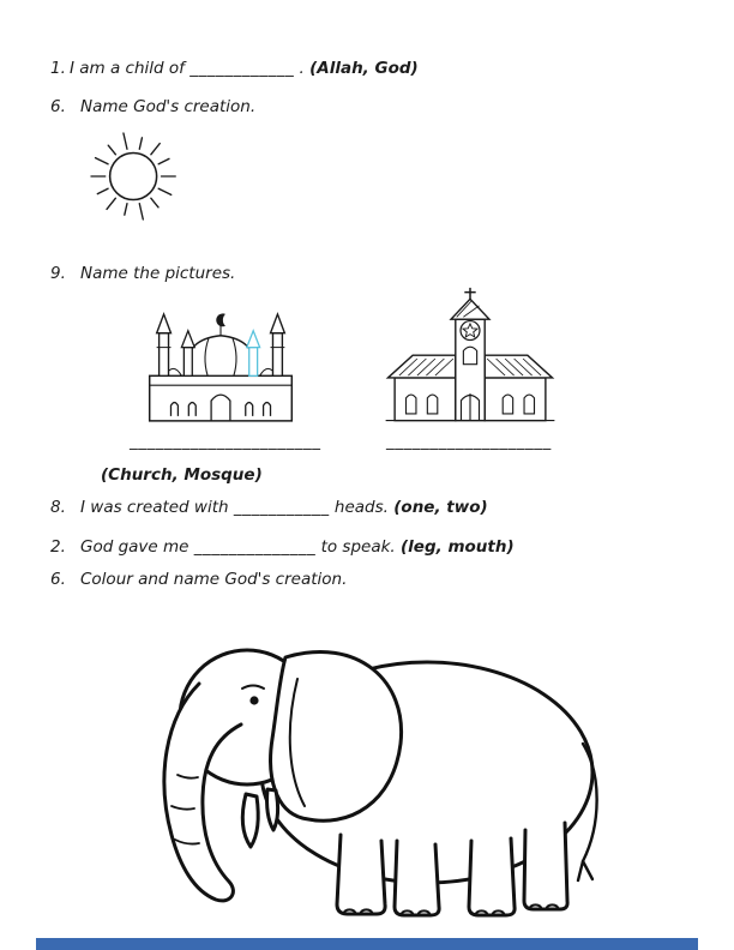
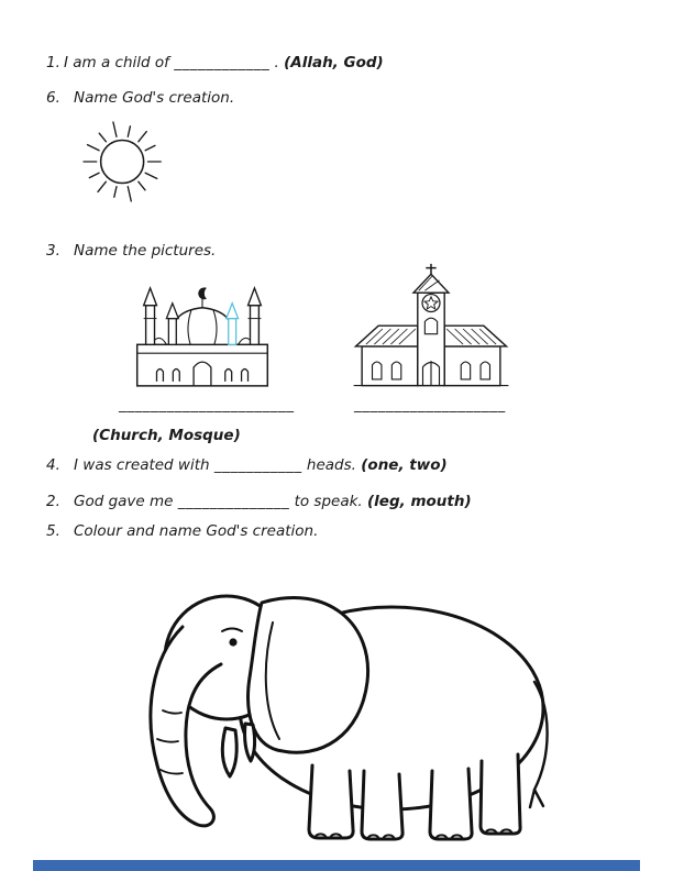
  1. I am a child of ____________ . (Allah, God)
  6. Name God's creation.
- 9. Name the pictures.
+ 3. Name the pictures.
  ______________________
  ___________________
  (Church, Mosque)
- 8. I was created with ___________ heads. (one, two)
+ 4. I was created with ___________ heads. (one, two)
  2. God gave me ______________ to speak. (leg, mouth)
- 6. Colour and name God's creation.
+ 5. Colour and name God's creation.
